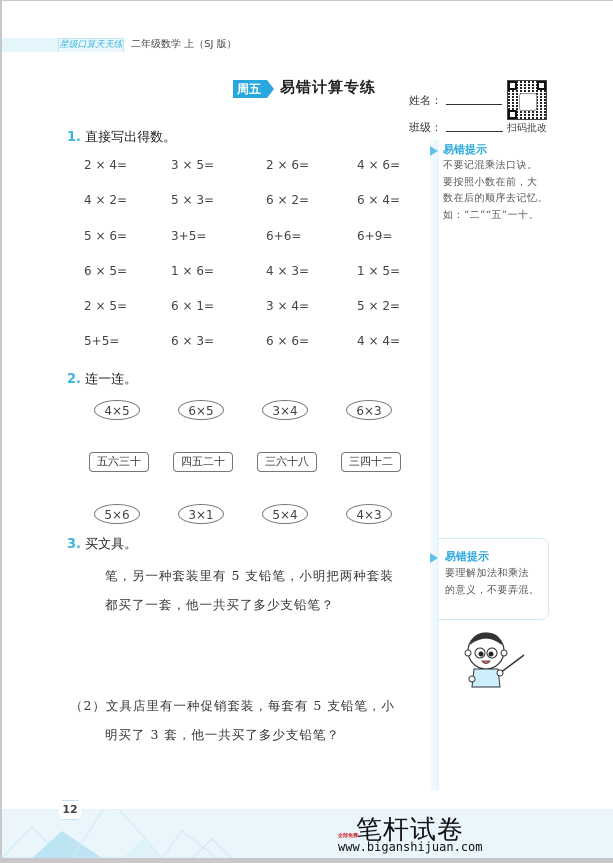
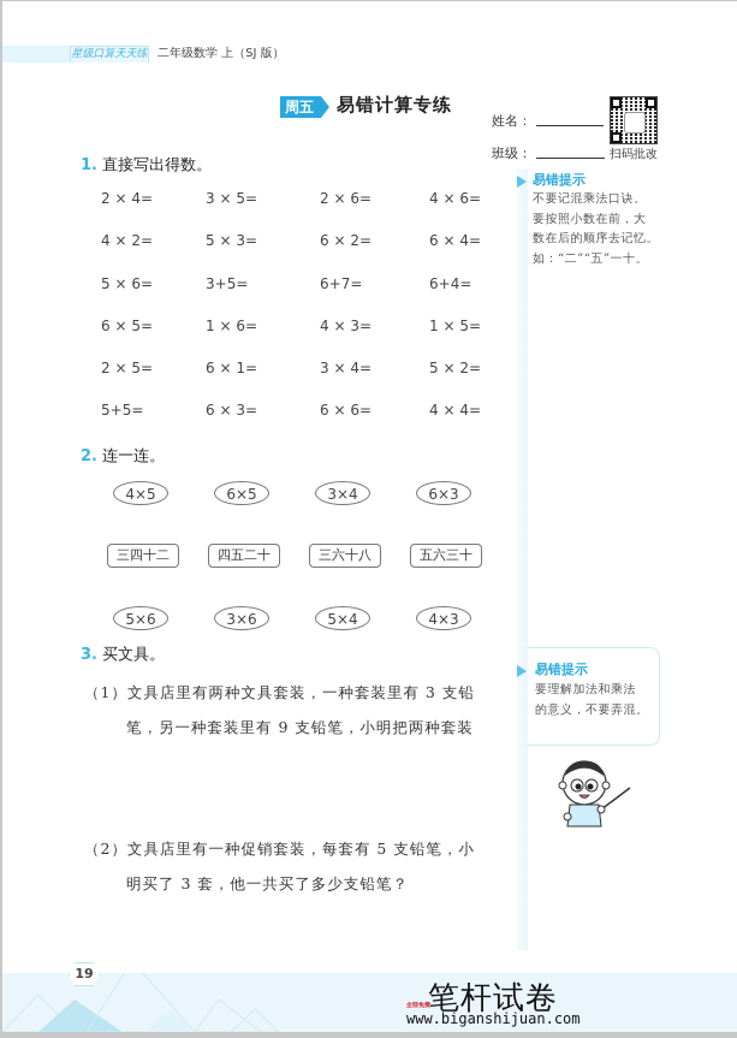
  星级口算天天练
  二年级数学 上（SJ 版）
  周五
  易错计算专练
  姓名：
  班级：
  扫码批改
  易错提示
  不要记混乘法口诀。
  要按照小数在前，大
  数在后的顺序去记忆。
  如：“二”“五”一十。
  易错提示
  要理解加法和乘法
  的意义，不要弄混。
  1. 直接写出得数。
  2 × 4=
  3 × 5=
  2 × 6=
  4 × 6=
  4 × 2=
  5 × 3=
  6 × 2=
  6 × 4=
  5 × 6=
  3+5=
- 6+6=
+ 6+7=
- 6+9=
+ 6+4=
  6 × 5=
  1 × 6=
  4 × 3=
  1 × 5=
  2 × 5=
  6 × 1=
  3 × 4=
  5 × 2=
  5+5=
  6 × 3=
  6 × 6=
  4 × 4=
  2. 连一连。
  4×5
  6×5
  3×4
  6×3
- 五六三十
+ 三四十二
  四五二十
  三六十八
- 三四十二
+ 五六三十
  5×6
- 3×1
+ 3×6
  5×4
  4×3
  3. 买文具。
+ （1）文具店里有两种文具套装，一种套装里有 3 支铅
- 笔，另一种套装里有 5 支铅笔，小明把两种套装
+ 笔，另一种套装里有 9 支铅笔，小明把两种套装
- 都买了一套，他一共买了多少支铅笔？
  （2）文具店里有一种促销套装，每套有 5 支铅笔，小
  明买了 3 套，他一共买了多少支铅笔？
- 12
+ 19
  笔杆试卷
  www.biganshijuan.com
